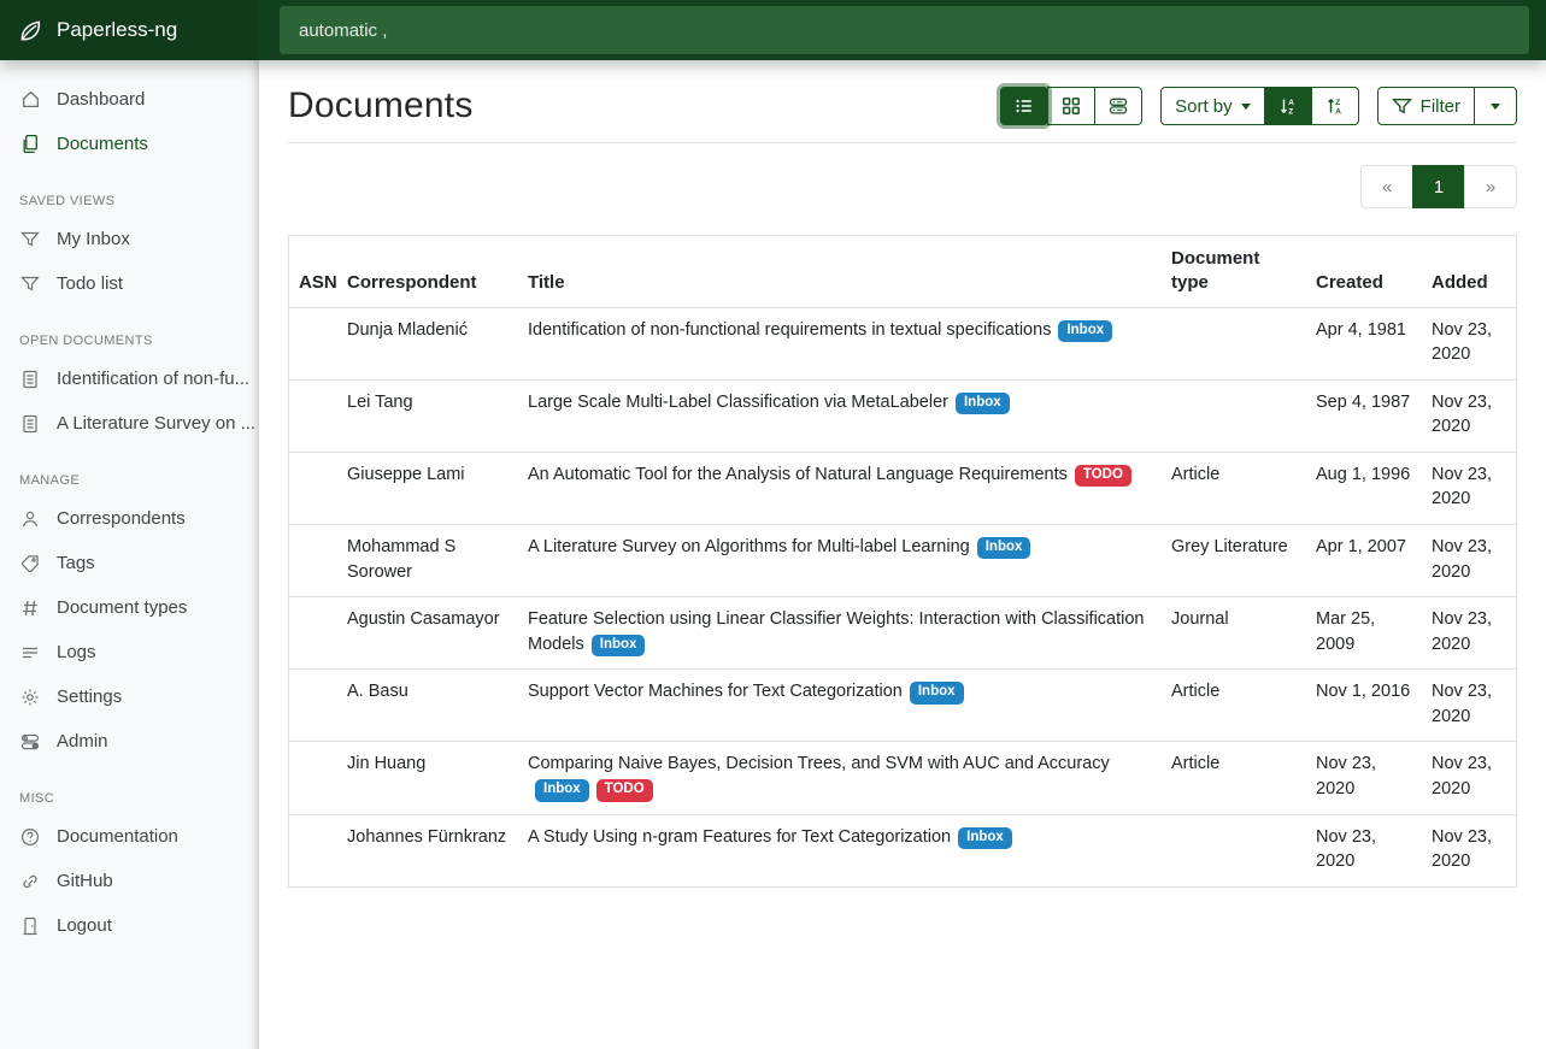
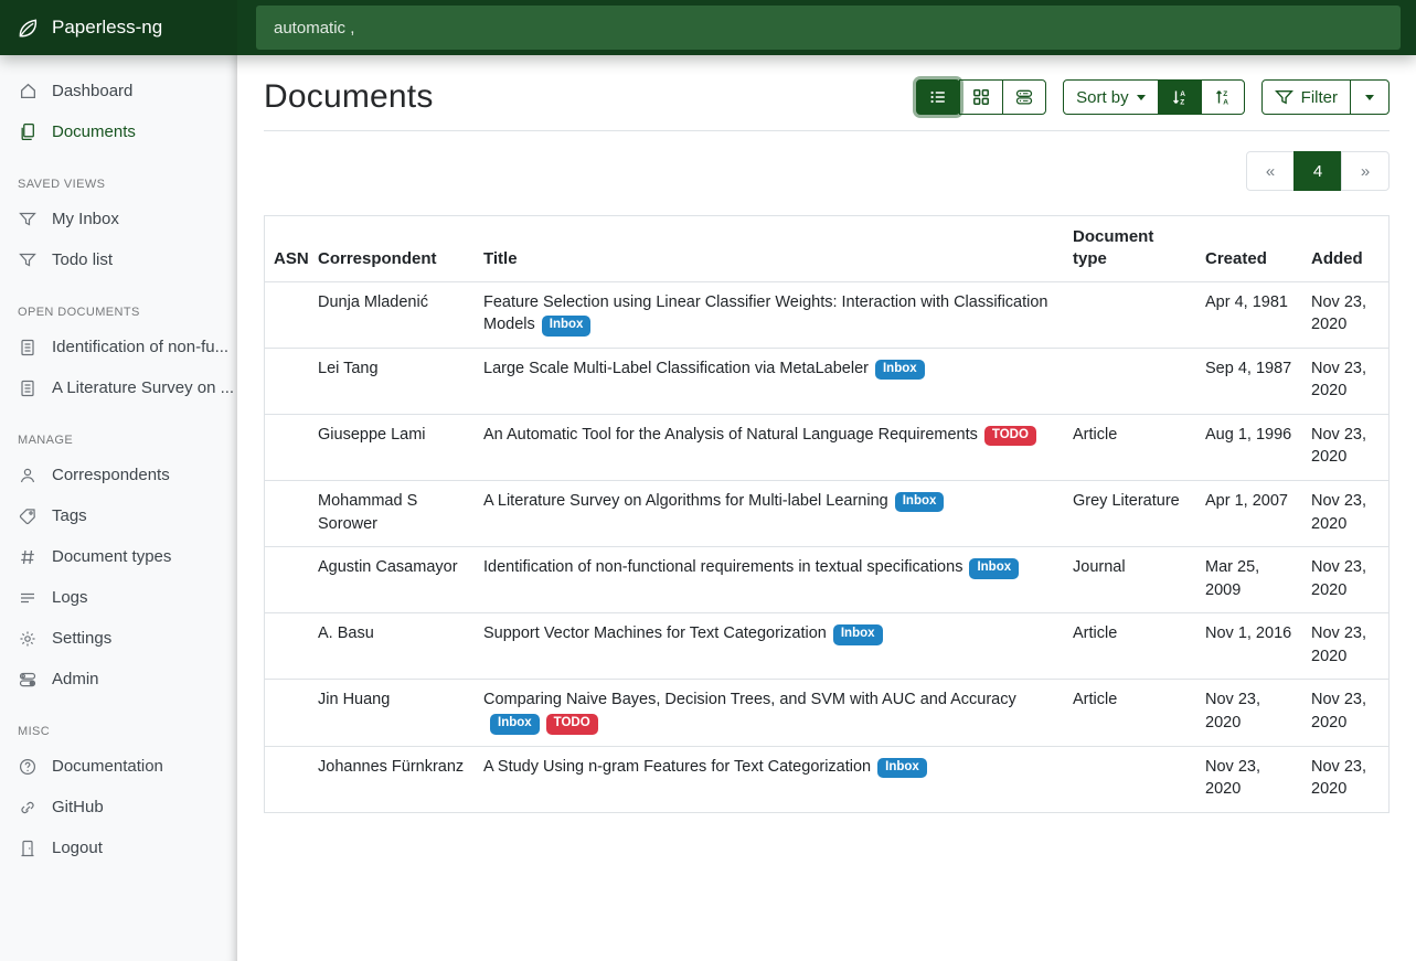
  Paperless-ng
  automatic ,
  Dashboard
  Documents
  SAVED VIEWS
  My Inbox
  Todo list
  OPEN DOCUMENTS
  Identification of non-fu...
  A Literature Survey on ...
  MANAGE
  Correspondents
  Tags
  Document types
  Logs
  Settings
  Admin
  MISC
  Documentation
  GitHub
  Logout
  Documents
  Sort by
  Filter
  «
- 1
+ 4
  »
  ASN	Correspondent	Title	Document type	Created	Added
- 	Dunja Mladenić	Identification of non-functional requirements in textual specifications Inbox		Apr 4, 1981	Nov 23, 2020
+ 	Dunja Mladenić	Feature Selection using Linear Classifier Weights: Interaction with Classification Models Inbox		Apr 4, 1981	Nov 23, 2020
  	Lei Tang	Large Scale Multi-Label Classification via MetaLabeler Inbox		Sep 4, 1987	Nov 23, 2020
  	Giuseppe Lami	An Automatic Tool for the Analysis of Natural Language Requirements TODO	Article	Aug 1, 1996	Nov 23, 2020
  	Mohammad S Sorower	A Literature Survey on Algorithms for Multi-label Learning Inbox	Grey Literature	Apr 1, 2007	Nov 23, 2020
- 	Agustin Casamayor	Feature Selection using Linear Classifier Weights: Interaction with Classification Models Inbox	Journal	Mar 25, 2009	Nov 23, 2020
+ 	Agustin Casamayor	Identification of non-functional requirements in textual specifications Inbox	Journal	Mar 25, 2009	Nov 23, 2020
  	A. Basu	Support Vector Machines for Text Categorization Inbox	Article	Nov 1, 2016	Nov 23, 2020
  	Jin Huang	Comparing Naive Bayes, Decision Trees, and SVM with AUC and AccuracyInbox TODO	Article	Nov 23, 2020	Nov 23, 2020
  	Johannes Fürnkranz	A Study Using n-gram Features for Text Categorization Inbox		Nov 23, 2020	Nov 23, 2020
